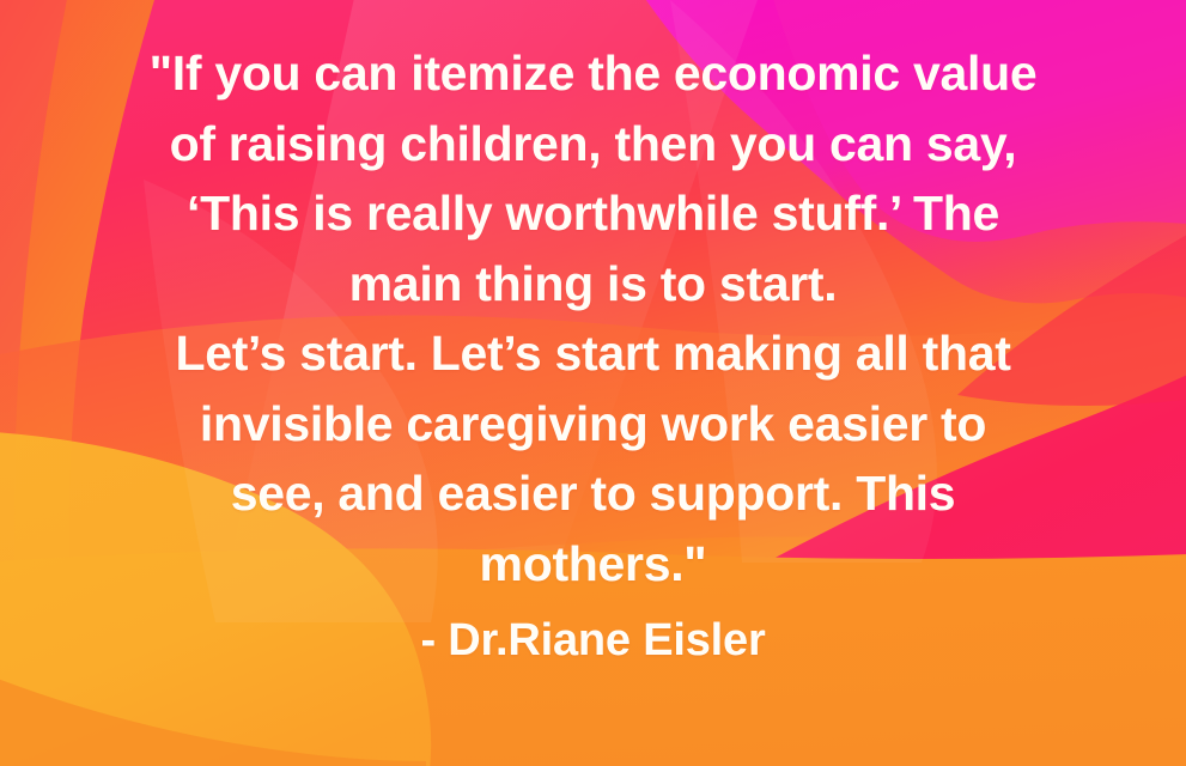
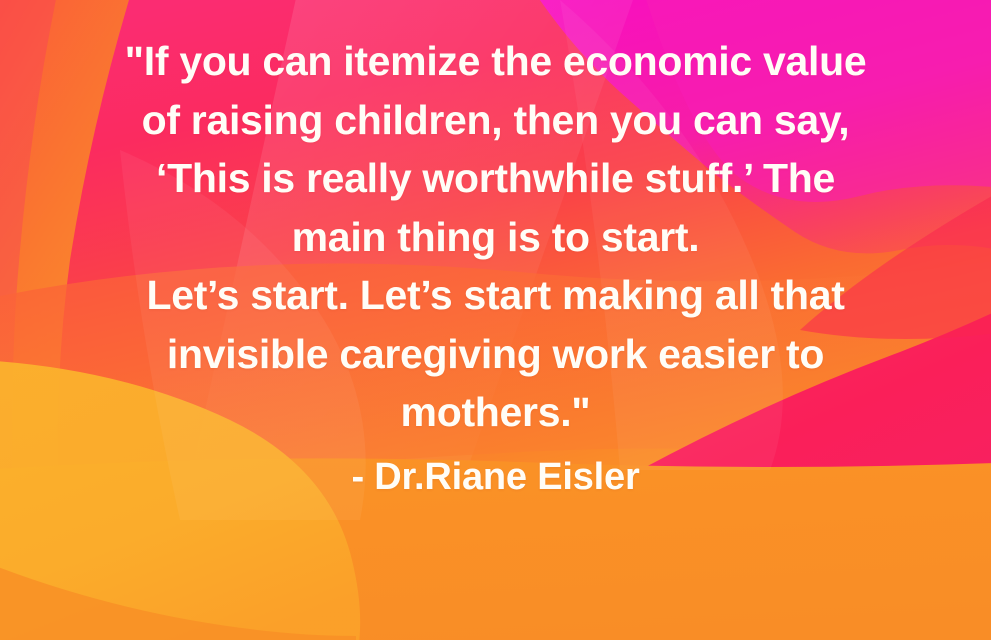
  "If you can itemize the economic value
  of raising children, then you can say,
  ‘This is really worthwhile stuff.’ The
  main thing is to start.
  Let’s start. Let’s start making all that
  invisible caregiving work easier to
- see, and easier to support. This
  mothers."
  - Dr.Riane Eisler
